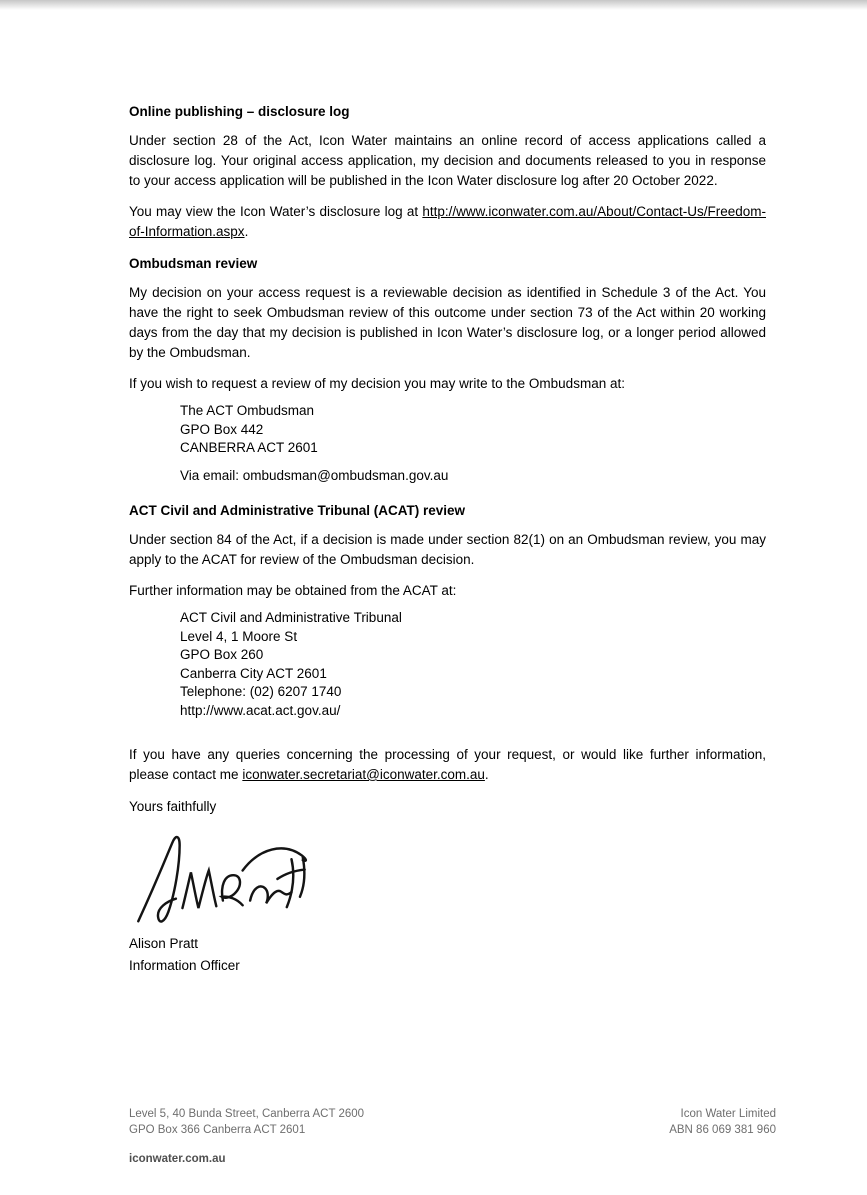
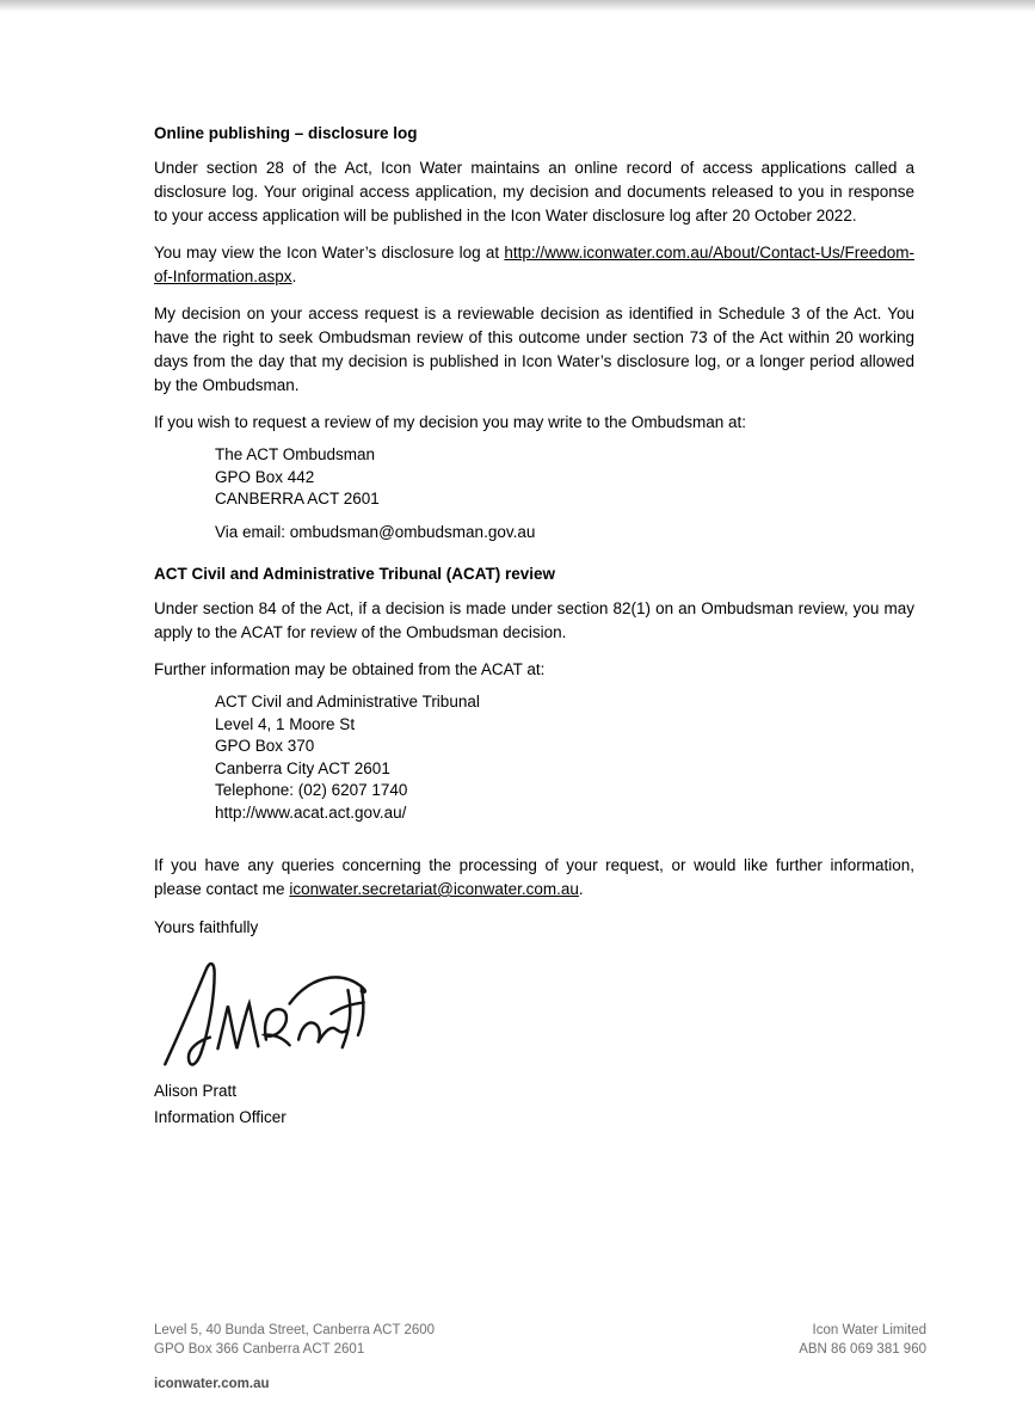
  Online publishing – disclosure log
  Under section 28 of the Act, Icon Water maintains an online record of access applications called a disclosure log. Your original access application, my decision and documents released to you in response to your access application will be published in the Icon Water disclosure log after 20 October 2022.
  You may view the Icon Water’s disclosure log at http://www.iconwater.com.au/About/Contact-Us/Freedom-of-Information.aspx.
- Ombudsman review
  My decision on your access request is a reviewable decision as identified in Schedule 3 of the Act. You have the right to seek Ombudsman review of this outcome under section 73 of the Act within 20 working days from the day that my decision is published in Icon Water’s disclosure log, or a longer period allowed by the Ombudsman.
  If you wish to request a review of my decision you may write to the Ombudsman at:
  The ACT Ombudsman
  GPO Box 442
  CANBERRA ACT 2601
  Via email: ombudsman@ombudsman.gov.au
  ACT Civil and Administrative Tribunal (ACAT) review
  Under section 84 of the Act, if a decision is made under section 82(1) on an Ombudsman review, you may apply to the ACAT for review of the Ombudsman decision.
  Further information may be obtained from the ACAT at:
  ACT Civil and Administrative Tribunal
  Level 4, 1 Moore St
- GPO Box 260
+ GPO Box 370
  Canberra City ACT 2601
  Telephone: (02) 6207 1740
  http://www.acat.act.gov.au/
  If you have any queries concerning the processing of your request, or would like further information, please contact me iconwater.secretariat@iconwater.com.au.
  Yours faithfully
  Alison Pratt
  Information Officer
  Level 5, 40 Bunda Street, Canberra ACT 2600
  GPO Box 366 Canberra ACT 2601
  Icon Water Limited
  ABN 86 069 381 960
  iconwater.com.au
